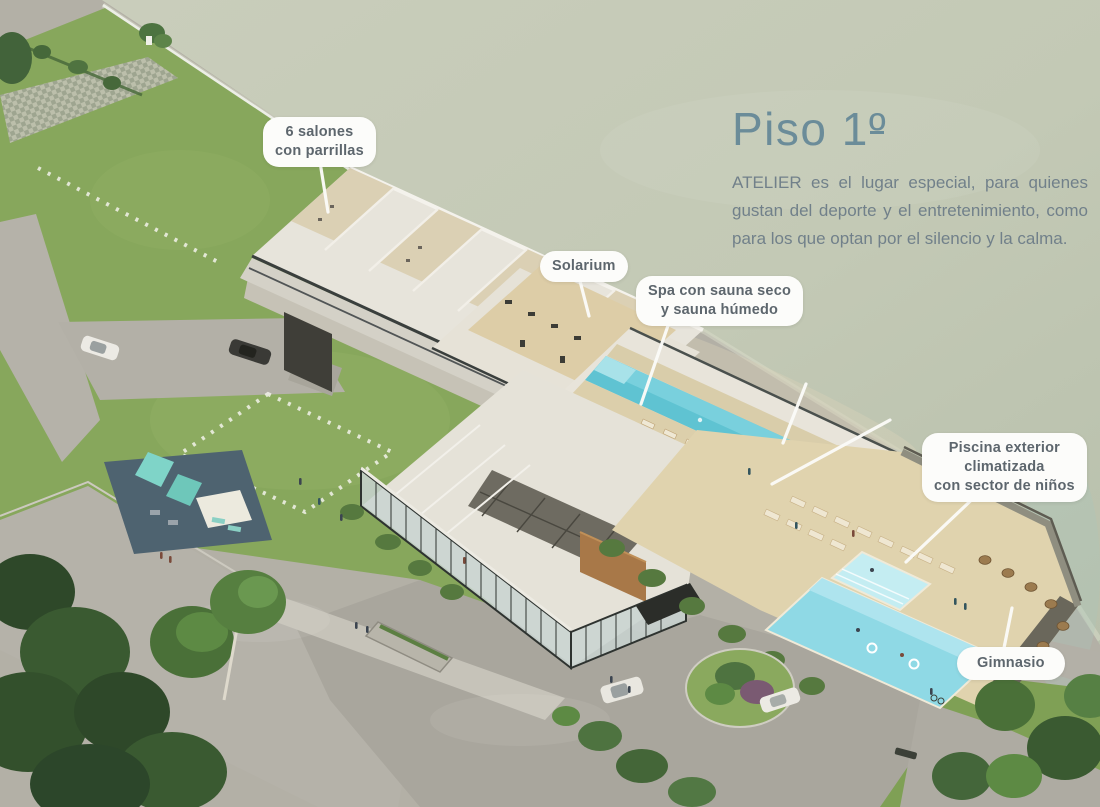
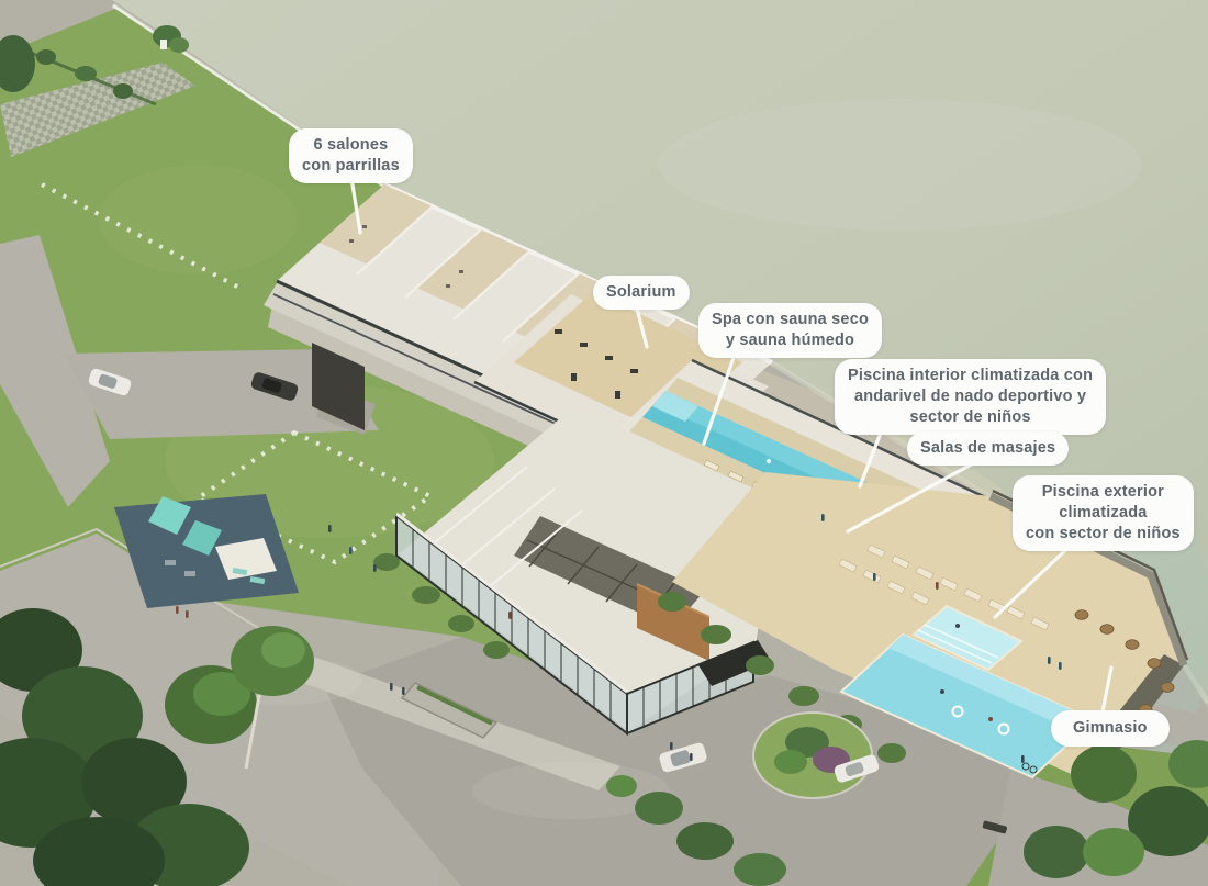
- Piso 1º
- ATELIER es el lugar especial, para quienes gustan del deporte y el entretenimiento, como para los que optan por el silencio y la calma.
  6 salones
  con parrillas
  Solarium
  Spa con sauna seco
  y sauna húmedo
+ Piscina interior climatizada con
+ andarivel de nado deportivo y
+ sector de niños
+ Salas de masajes
  Piscina exterior
  climatizada
  con sector de niños
  Gimnasio
